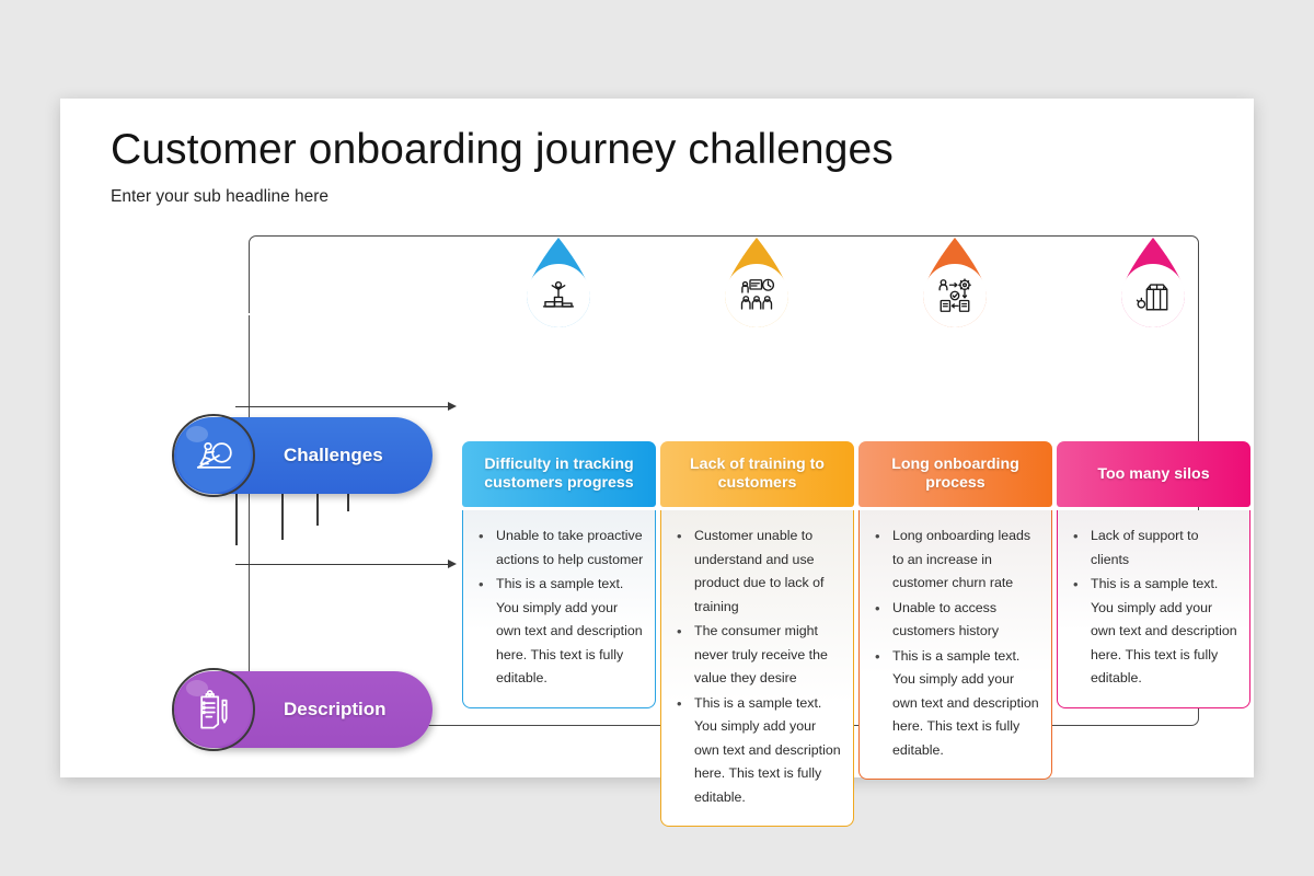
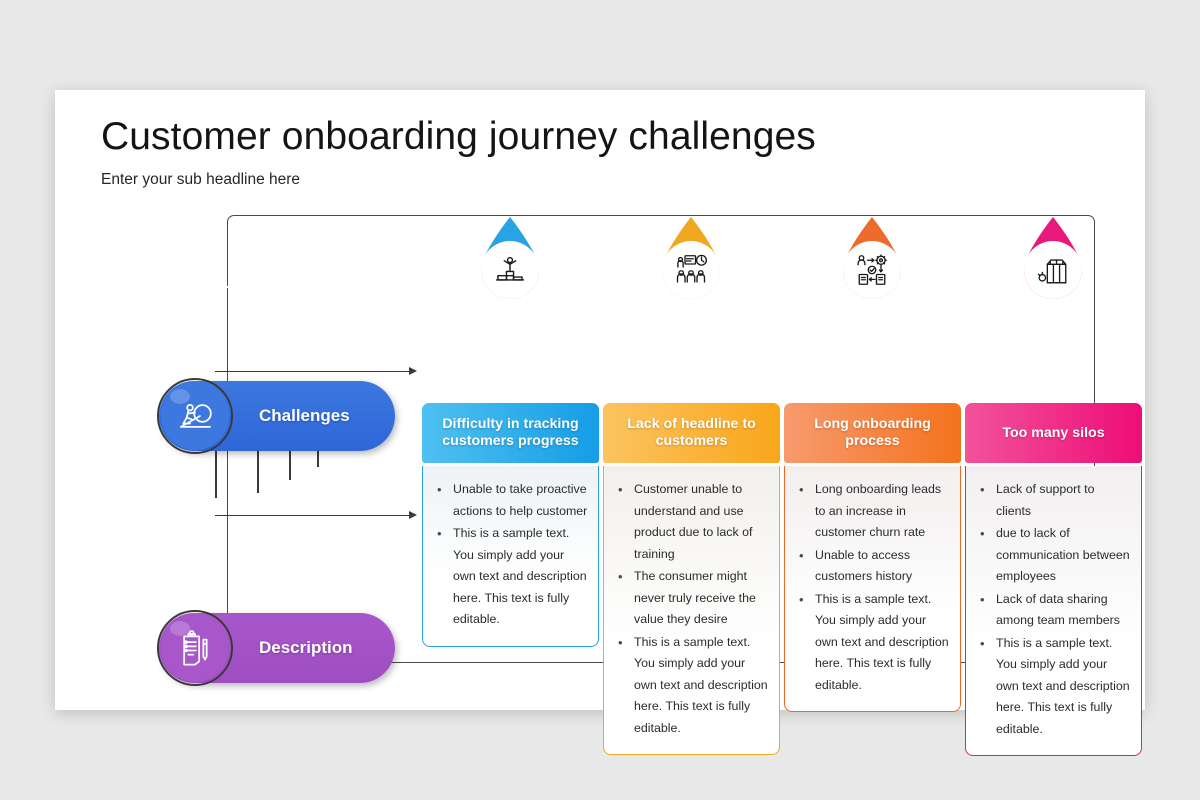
  Customer onboarding journey challenges
  Enter your sub headline here
  Challenges
  Description
  Difficulty in tracking customers progress
  Unable to take proactive actions to help customer
  This is a sample text. You simply add your own text and description here. This text is fully editable.
- Lack of training to customers
+ Lack of headline to customers
  Customer unable to understand and use product due to lack of training
  The consumer might never truly receive the value they desire
  This is a sample text. You simply add your own text and description here. This text is fully editable.
  Long onboarding process
  Long onboarding leads to an increase in customer churn rate
  Unable to access customers history
  This is a sample text. You simply add your own text and description here. This text is fully editable.
  Too many silos
  Lack of support to clients
+ due to lack of communication between employees
+ Lack of data sharing among team members
  This is a sample text. You simply add your own text and description here. This text is fully editable.
